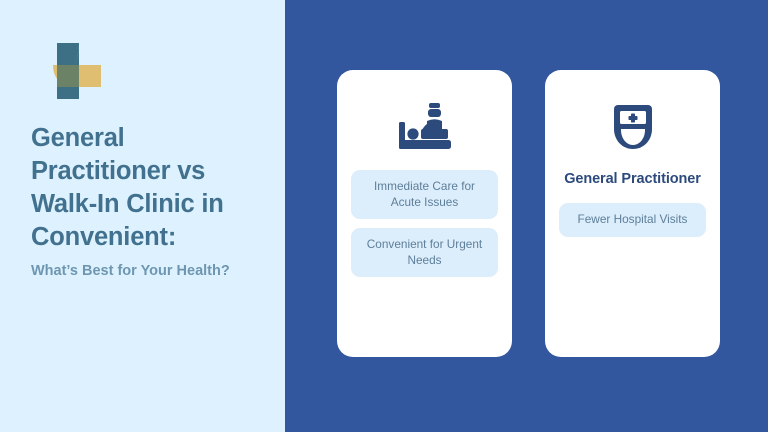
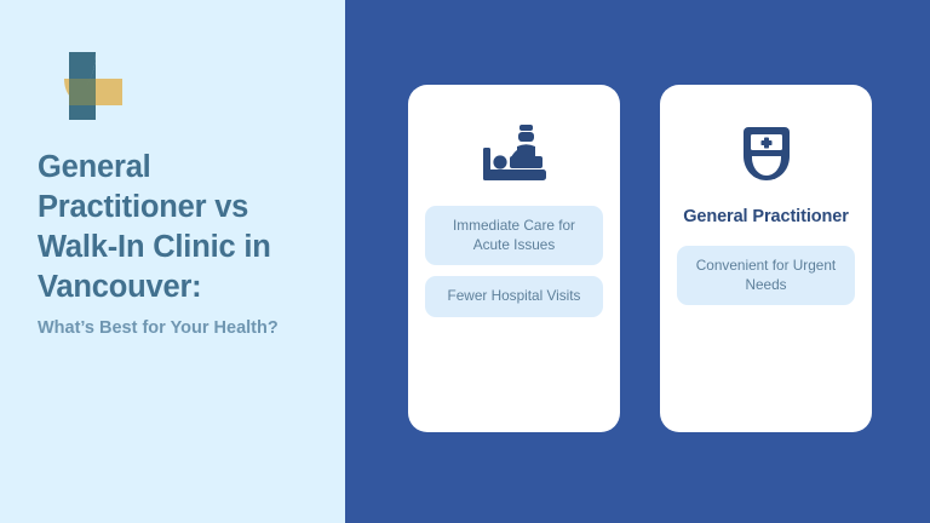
- General Practitioner vs Walk-In Clinic in Convenient:
+ General Practitioner vs Walk-In Clinic in Vancouver:
  What’s Best for Your Health?
  Immediate Care for Acute Issues
- Convenient for Urgent Needs
+ Fewer Hospital Visits
  General Practitioner
- Fewer Hospital Visits
+ Convenient for Urgent Needs
